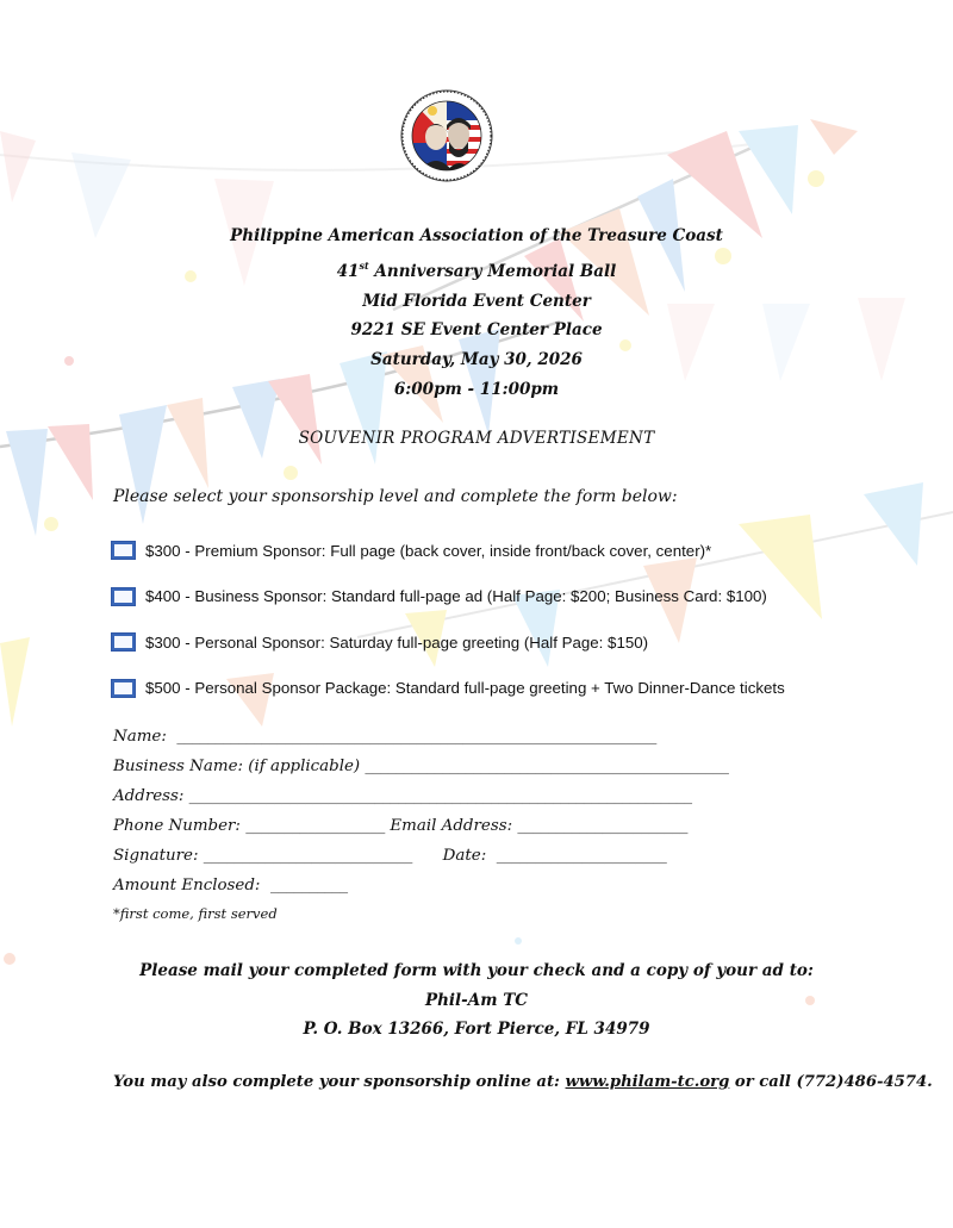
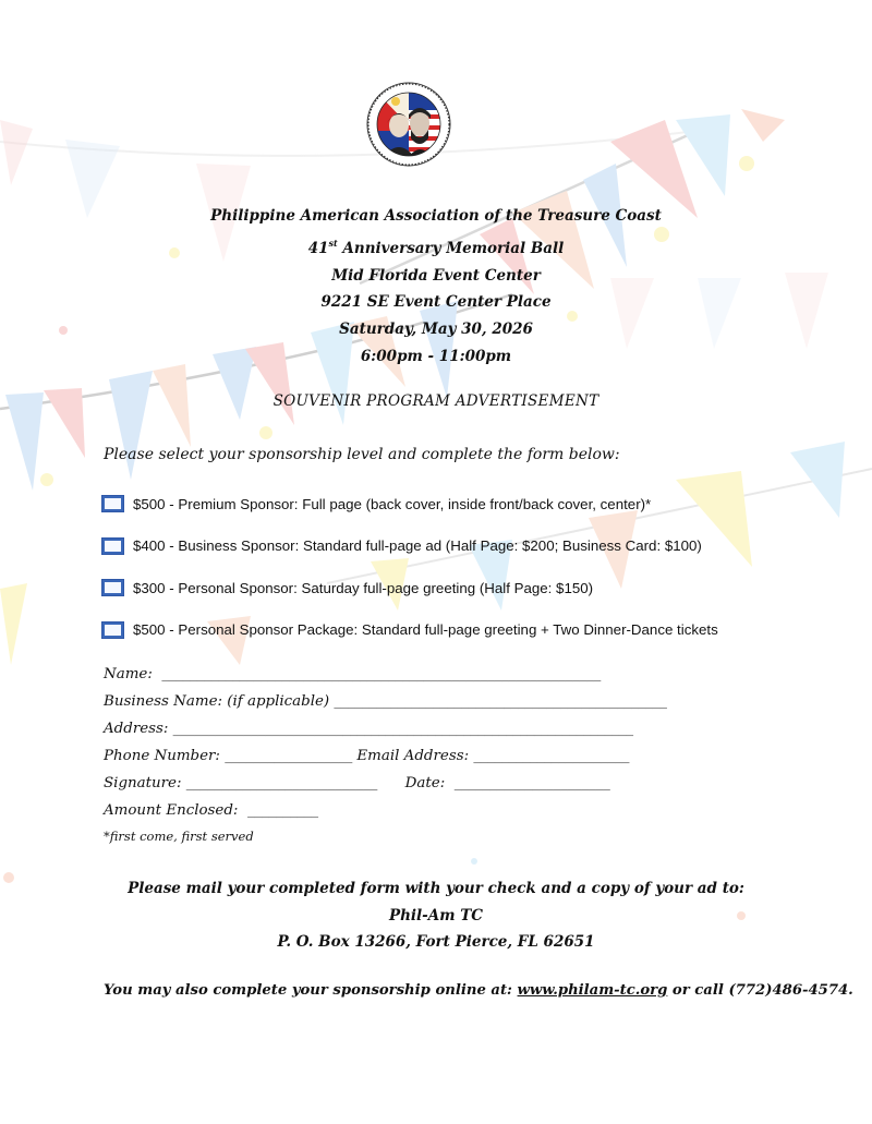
  Philippine American Association of the Treasure Coast
  41st Anniversary Memorial Ball
  Mid Florida Event Center
  9221 SE Event Center Place
  Saturday, May 30, 2026
  6:00pm - 11:00pm
  SOUVENIR PROGRAM ADVERTISEMENT
  Please select your sponsorship level and complete the form below:
- $300 - Premium Sponsor: Full page (back cover, inside front/back cover, center)*
+ $500 - Premium Sponsor: Full page (back cover, inside front/back cover, center)*
  $400 - Business Sponsor: Standard full-page ad (Half Page: $200; Business Card: $100)
  $300 - Personal Sponsor: Saturday full-page greeting (Half Page: $150)
  $500 - Personal Sponsor Package: Standard full-page greeting + Two Dinner-Dance tickets
  Name: ______________________________________________________________
  Business Name: (if applicable) _______________________________________________
  Address: _________________________________________________________________
  Phone Number: __________________ Email Address: ______________________
  Signature: ___________________________ Date: ______________________
  Amount Enclosed: __________
  *first come, first served
  Please mail your completed form with your check and a copy of your ad to:
  Phil-Am TC
- P. O. Box 13266, Fort Pierce, FL 34979
+ P. O. Box 13266, Fort Pierce, FL 62651
  You may also complete your sponsorship online at: www.philam-tc.org or call (772)486-4574.
